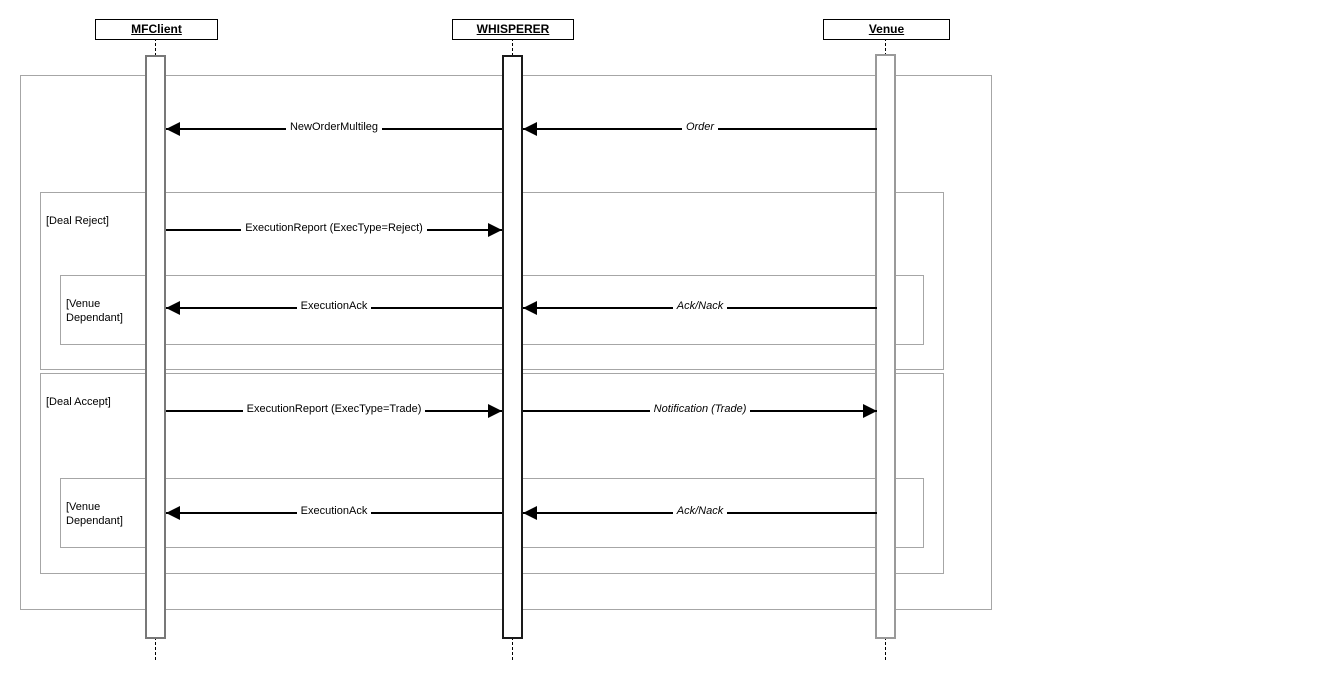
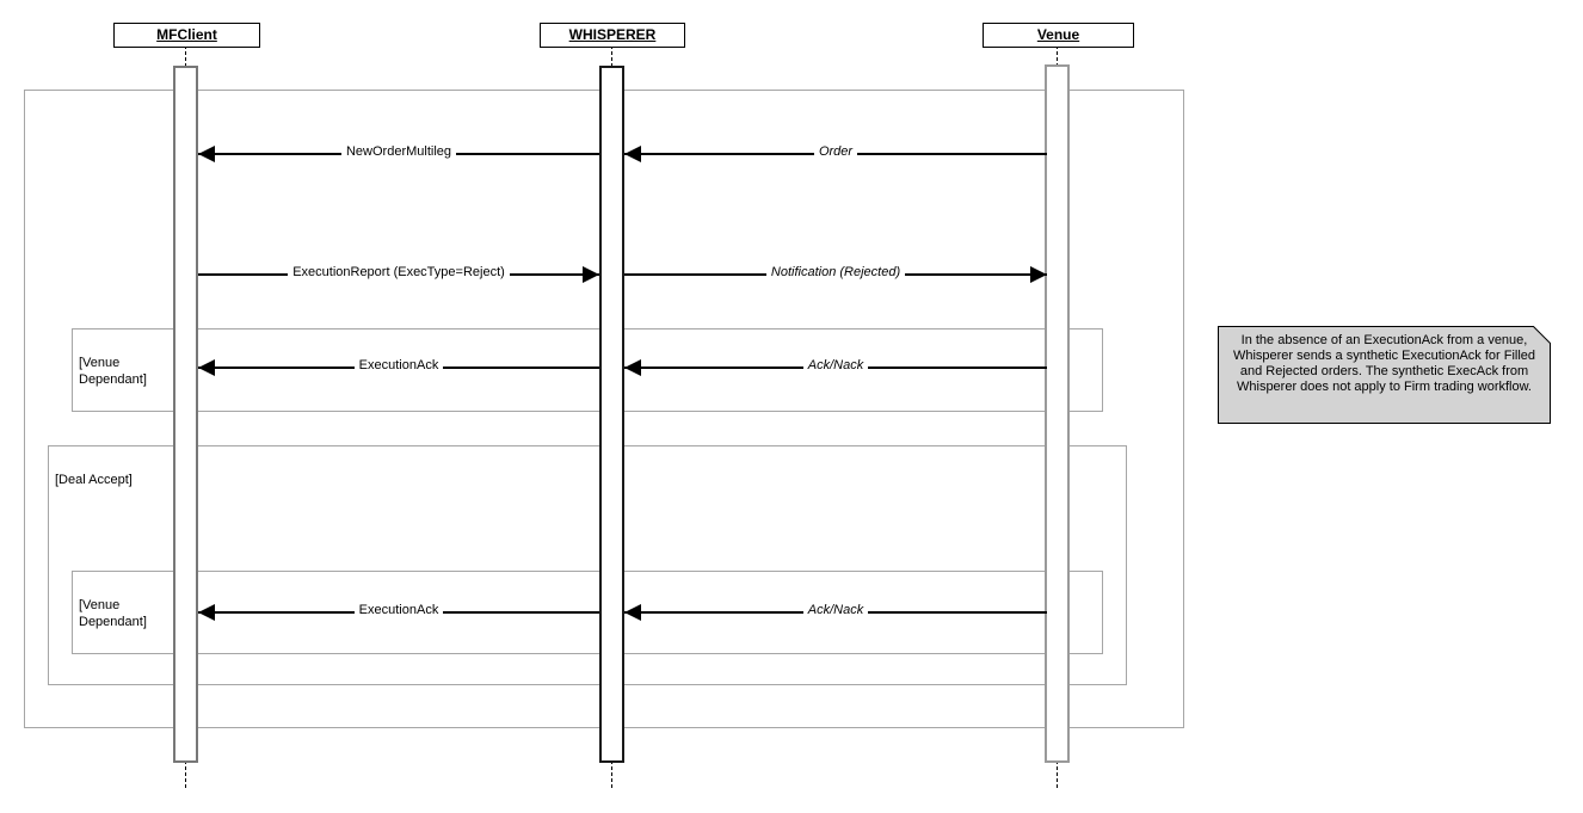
- [Deal Reject]
  [Venue Dependant]
  [Deal Accept]
  [Venue Dependant]
  MFClient
  WHISPERER
  Venue
  Order
  NewOrderMultileg
  ExecutionReport (ExecType=Reject)
+ Notification (Rejected)
  ExecutionAck
  Ack/Nack
- ExecutionReport (ExecType=Trade)
- Notification (Trade)
  ExecutionAck
  Ack/Nack
+ In the absence of an ExecutionAck from a venue, Whisperer sends a synthetic ExecutionAck for Filled and Rejected orders. The synthetic ExecAck from Whisperer does not apply to Firm trading workflow.
